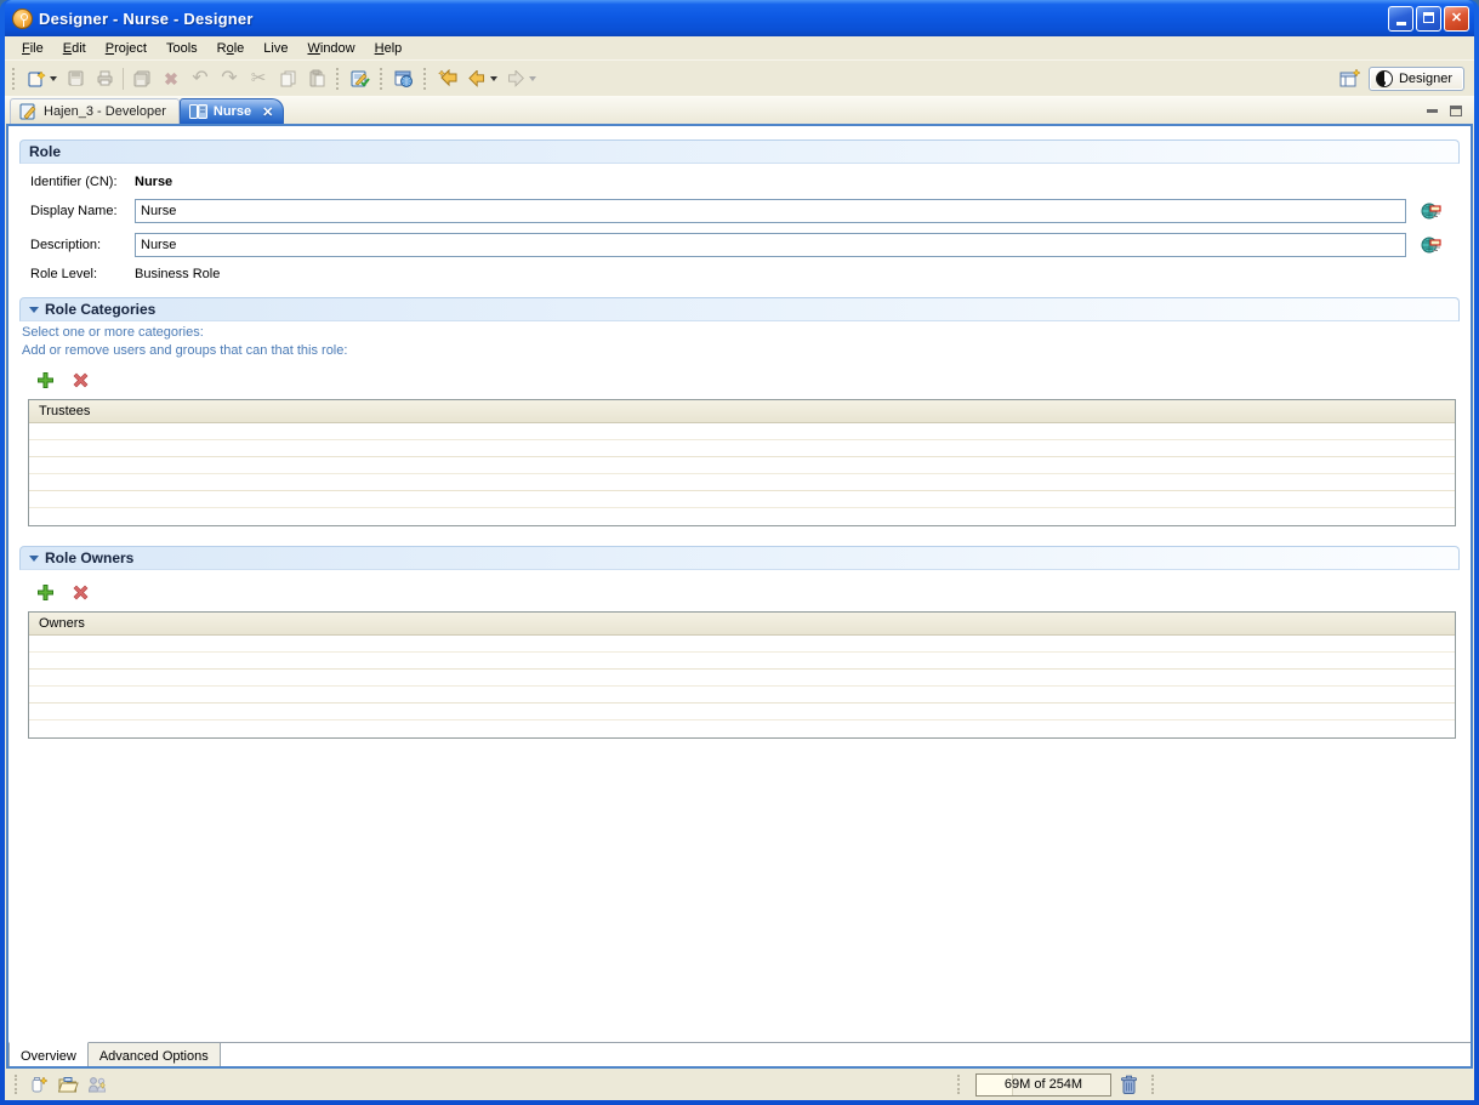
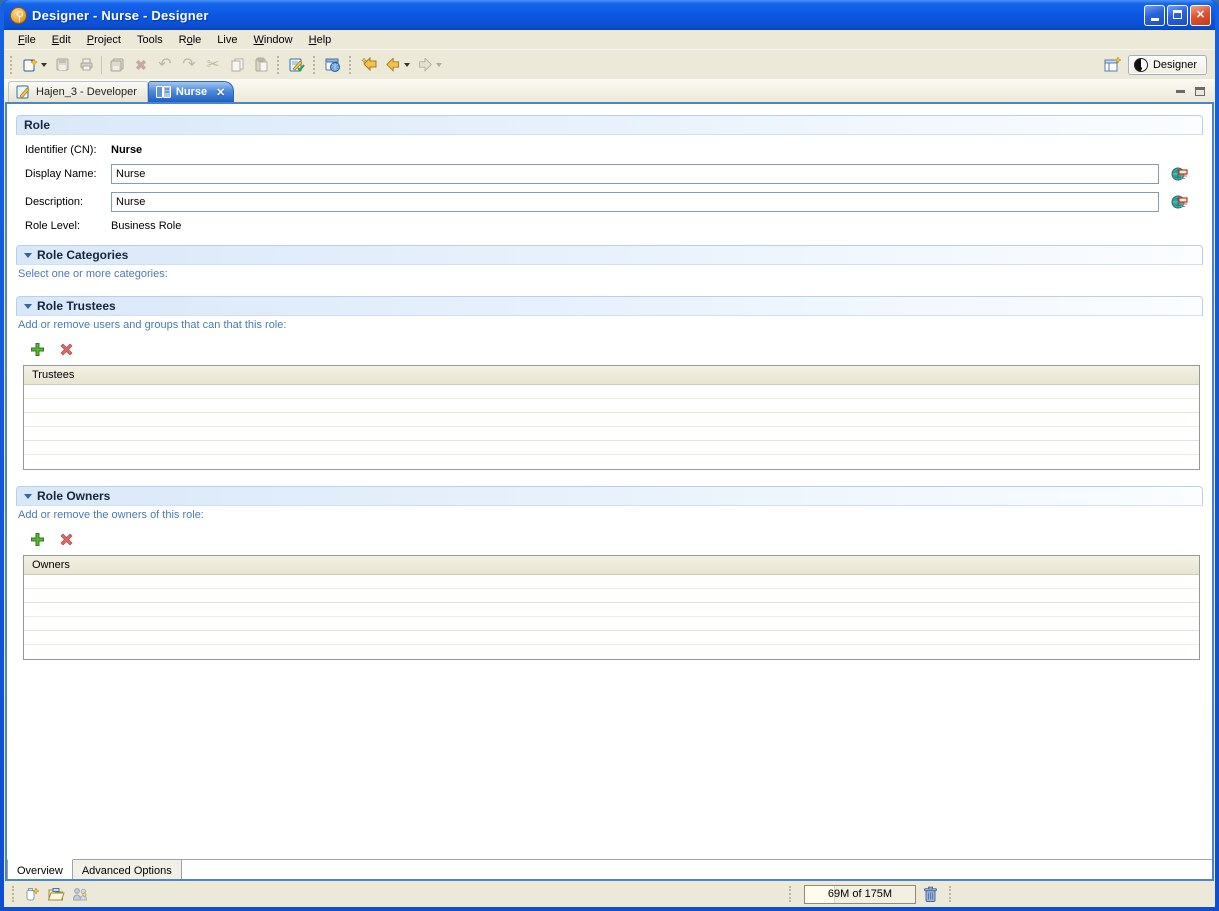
  Designer - Nurse - Designer
  ✕
  File
  Edit
  Project
  Tools
  Role
  Live
  Window
  Help
  ✖
  ↶
  ↷
  ✂
  Designer
  Hajen_3 - Developer
  Nurse
  ✕
  Role
  Identifier (CN):
  Nurse
  Display Name:
  Nurse
  Description:
  Nurse
  Role Level:
  Business Role
  Role Categories
  Select one or more categories:
+ Role Trustees
  Add or remove users and groups that can that this role:
  Trustees
  Role Owners
+ Add or remove the owners of this role:
  Owners
  Overview
  Advanced Options
- 69M of 254M
+ 69M of 175M
